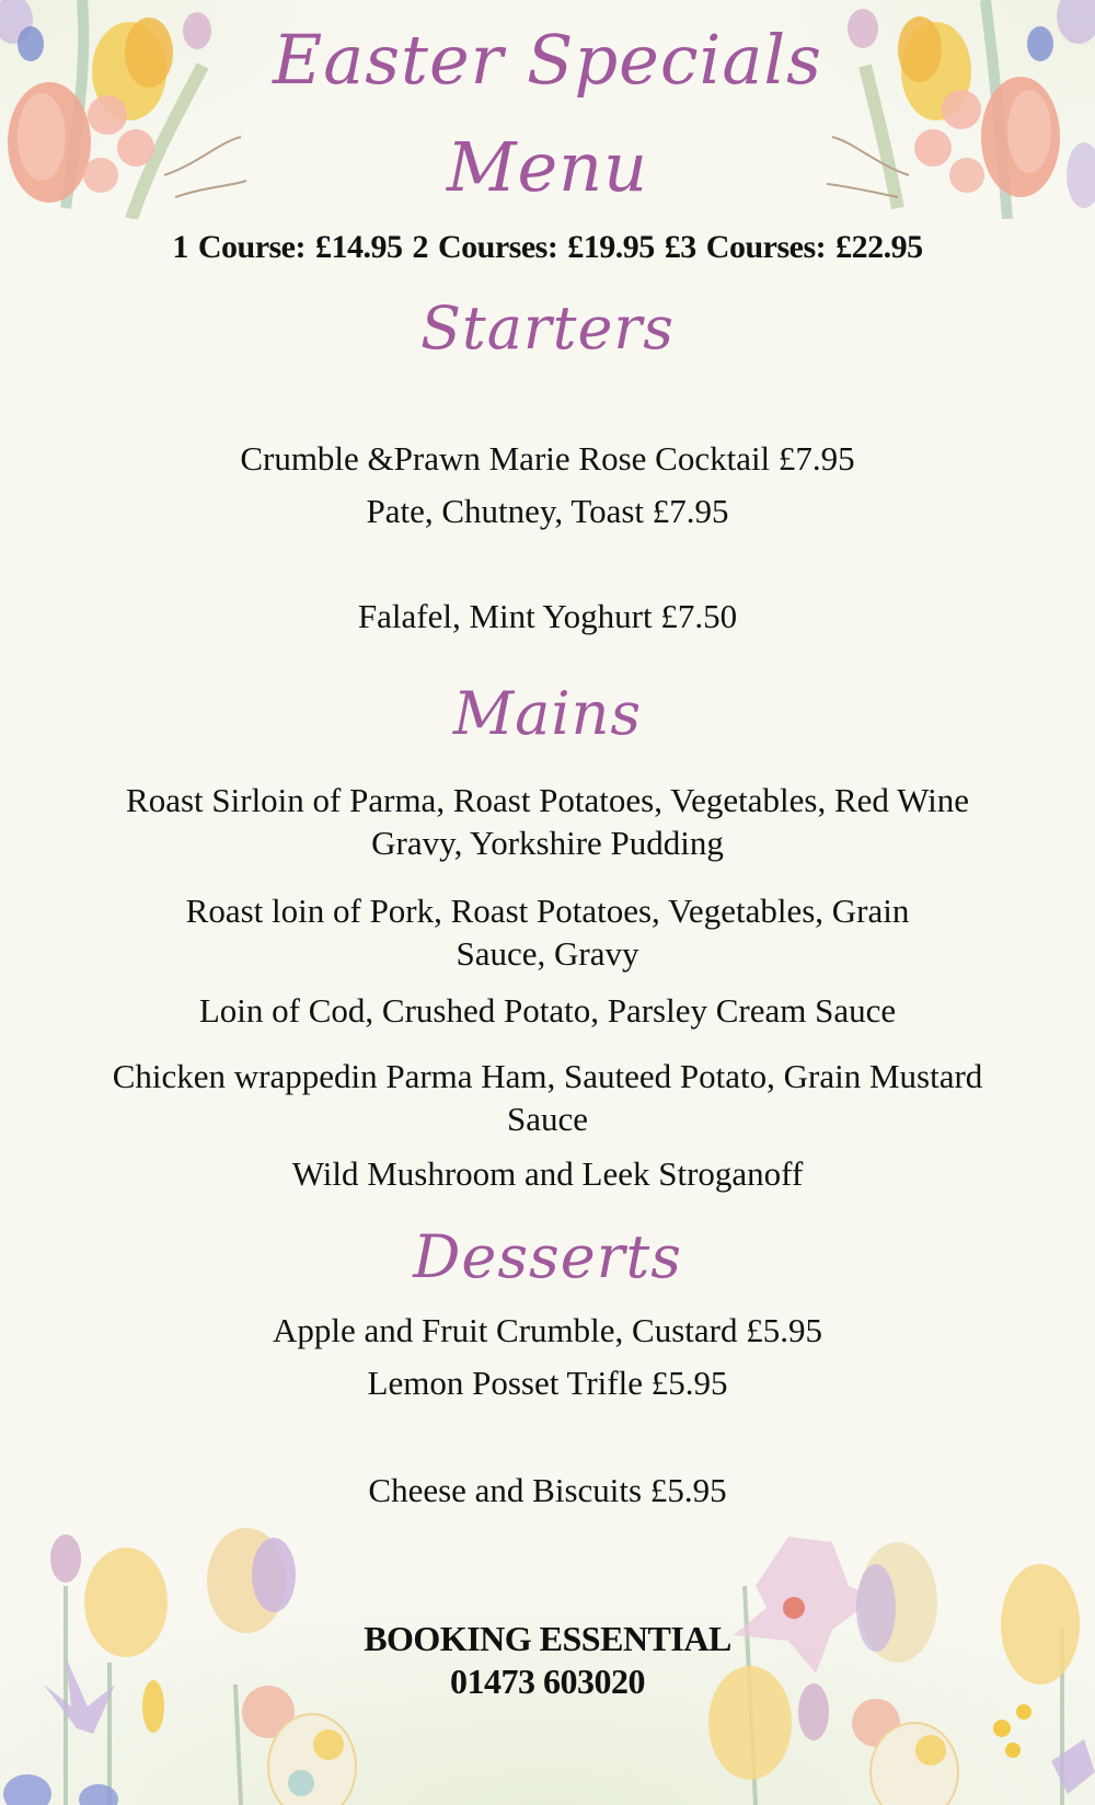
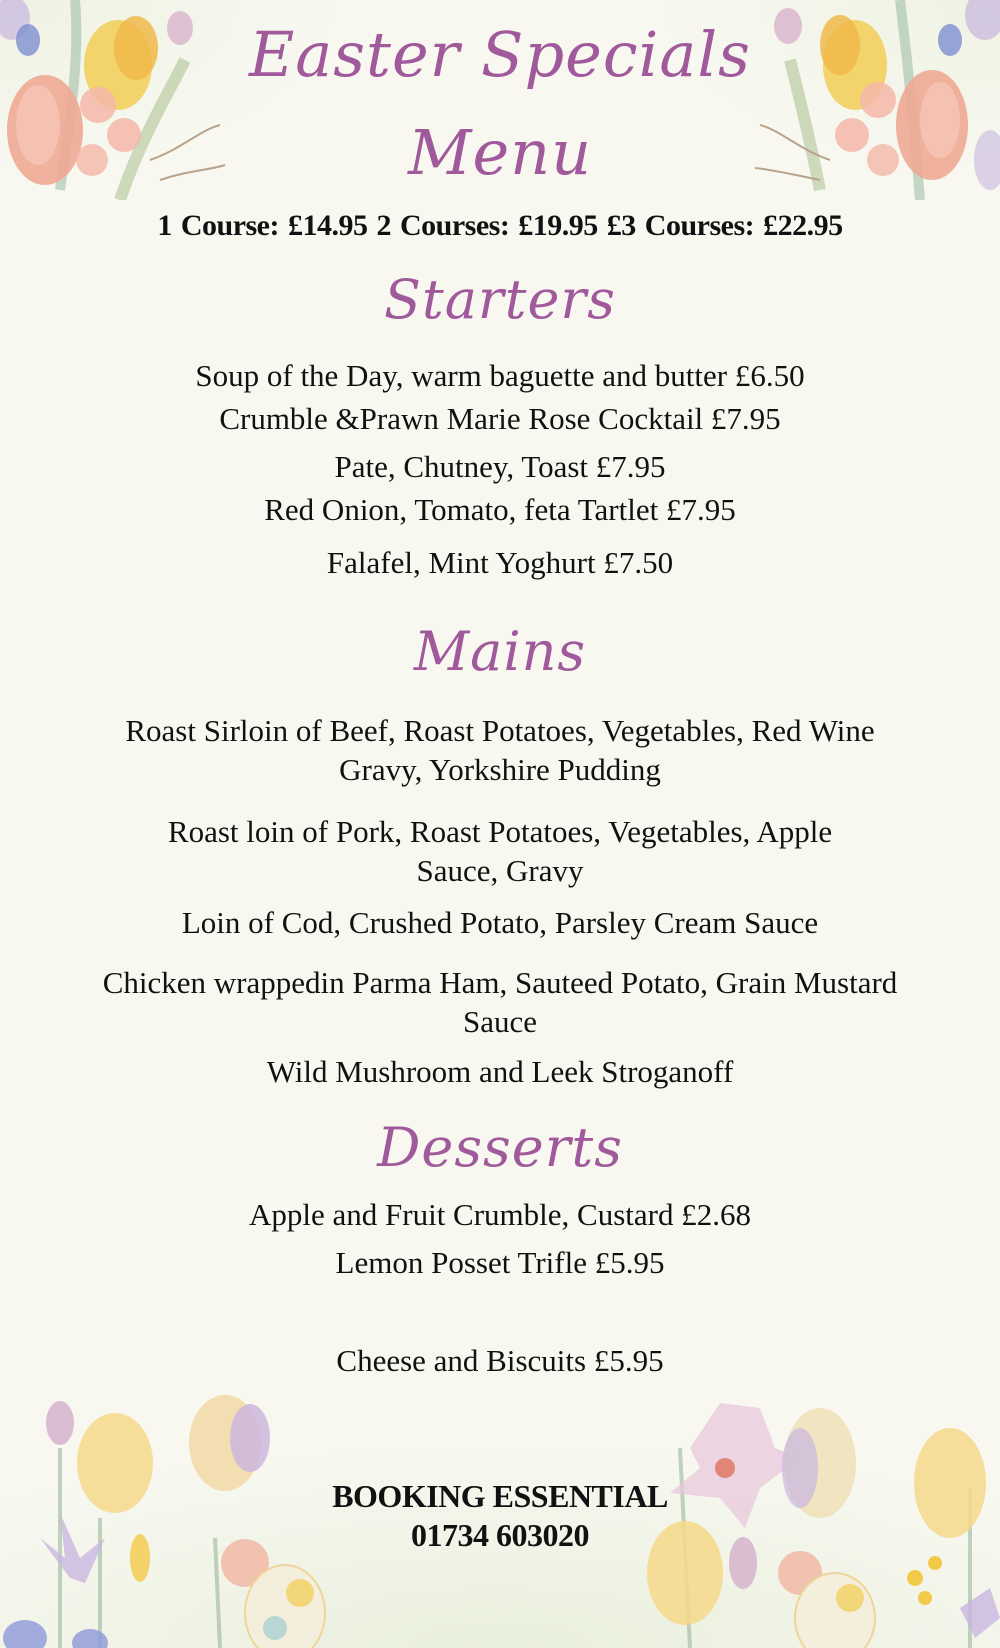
  Easter Specials
  Menu
  1 Course: £14.95 2 Courses: £19.95 £3 Courses: £22.95
  Starters
+ Soup of the Day, warm baguette and butter £6.50
  Crumble &Prawn Marie Rose Cocktail £7.95
  Pate, Chutney, Toast £7.95
+ Red Onion, Tomato, feta Tartlet £7.95
  Falafel, Mint Yoghurt £7.50
  Mains
- Roast Sirloin of Parma, Roast Potatoes, Vegetables, Red Wine
+ Roast Sirloin of Beef, Roast Potatoes, Vegetables, Red Wine
  Gravy, Yorkshire Pudding
- Roast loin of Pork, Roast Potatoes, Vegetables, Grain
+ Roast loin of Pork, Roast Potatoes, Vegetables, Apple
  Sauce, Gravy
  Loin of Cod, Crushed Potato, Parsley Cream Sauce
  Chicken wrappedin Parma Ham, Sauteed Potato, Grain Mustard
  Sauce
  Wild Mushroom and Leek Stroganoff
  Desserts
- Apple and Fruit Crumble, Custard £5.95
+ Apple and Fruit Crumble, Custard £2.68
  Lemon Posset Trifle £5.95
  Cheese and Biscuits £5.95
  BOOKING ESSENTIAL
- 01473 603020
+ 01734 603020
